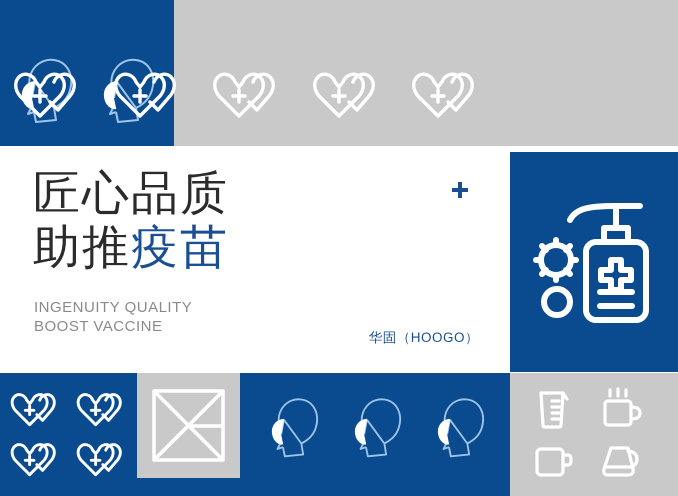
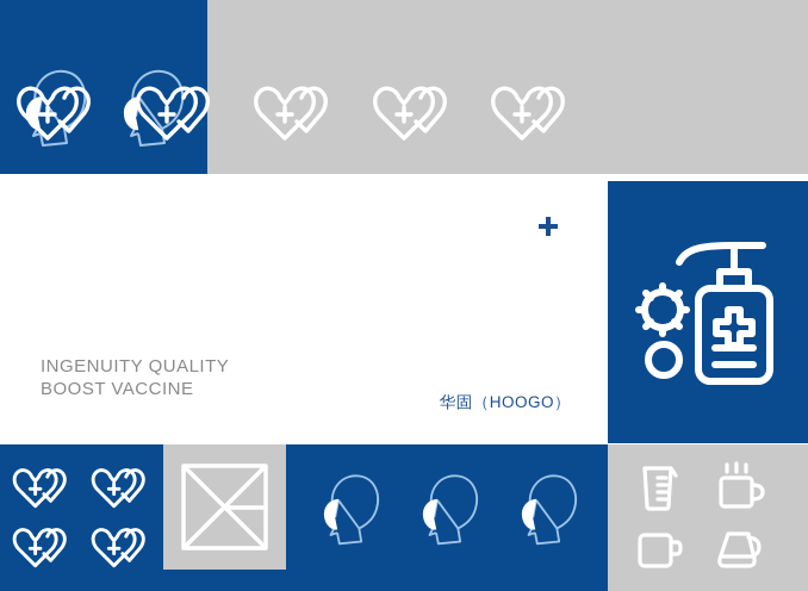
- 匠心品质
- 助推疫苗
  INGENUITY QUALITY
  BOOST VACCINE
  华固（HOOGO）
